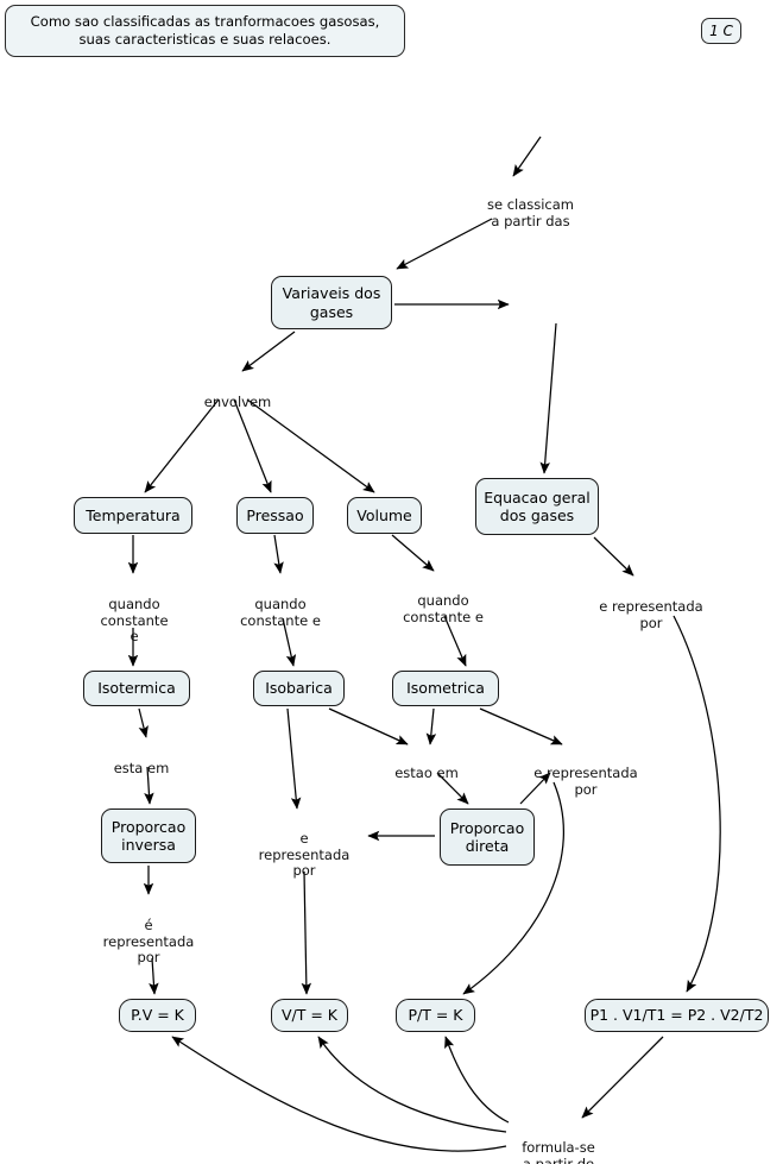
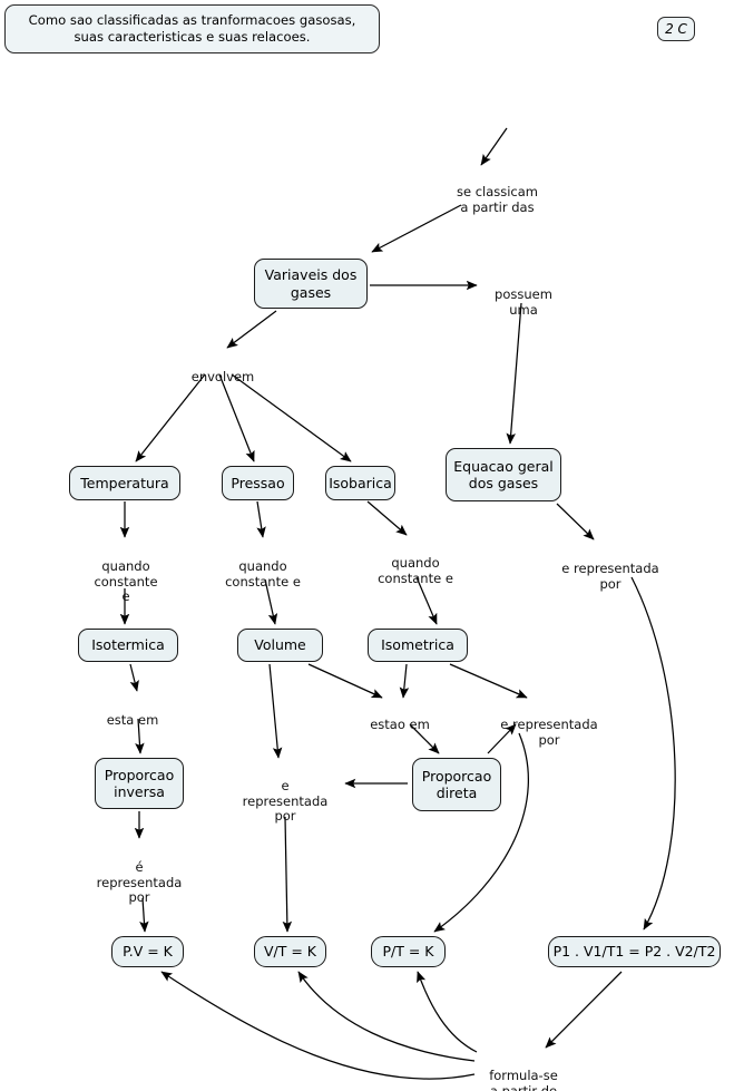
  Como sao classificadas as tranformacoes gasosas,
  suas caracteristicas e suas relacoes.
- 1 C
+ 2 C
  Variaveis dos
  gases
  Temperatura
  Pressao
- Volume
+ Isobarica
  Equacao geral
  dos gases
  Isotermica
- Isobarica
+ Volume
  Isometrica
  Proporcao
  inversa
  Proporcao
  direta
  P.V = K
  V/T = K
  P/T = K
  P1 . V1/T1 = P2 . V2/T2
  se classicam
  a partir das
+ possuem
+ uma
  envolvem
  quando
  constante
  e
  quando
  constante e
  quando
  constante e
  e representada
  por
  esta em
  estao em
  e representada
  por
  e
  representada
  por
  é
  representada
  por
  formula-se
